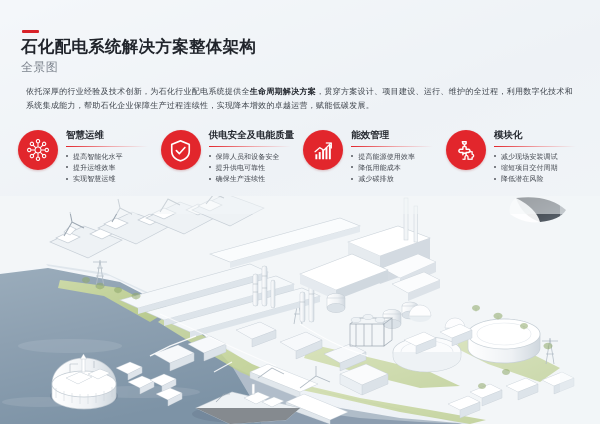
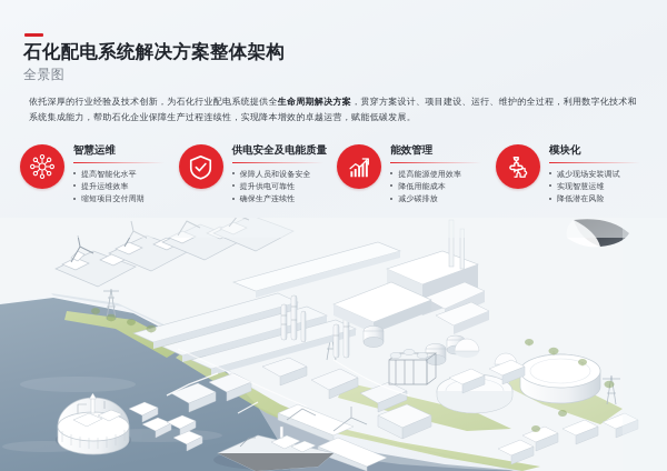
  石化配电系统解决方案整体架构
  全景图
  依托深厚的行业经验及技术创新，为石化行业配电系统提供全生命周期解决方案，贯穿方案设计、项目建设、运行、维护的全过程，利用数字化技术和系统集成能力，帮助石化企业保障生产过程连续性，实现降本增效的卓越运营，赋能低碳发展。
  智慧运维
  提高智能化水平
  提升运维效率
- 实现智慧运维
+ 缩短项目交付周期
  供电安全及电能质量
  保障人员和设备安全
  提升供电可靠性
  确保生产连续性
  能效管理
  提高能源使用效率
  降低用能成本
  减少碳排放
  模块化
  减少现场安装调试
- 缩短项目交付周期
+ 实现智慧运维
  降低潜在风险
